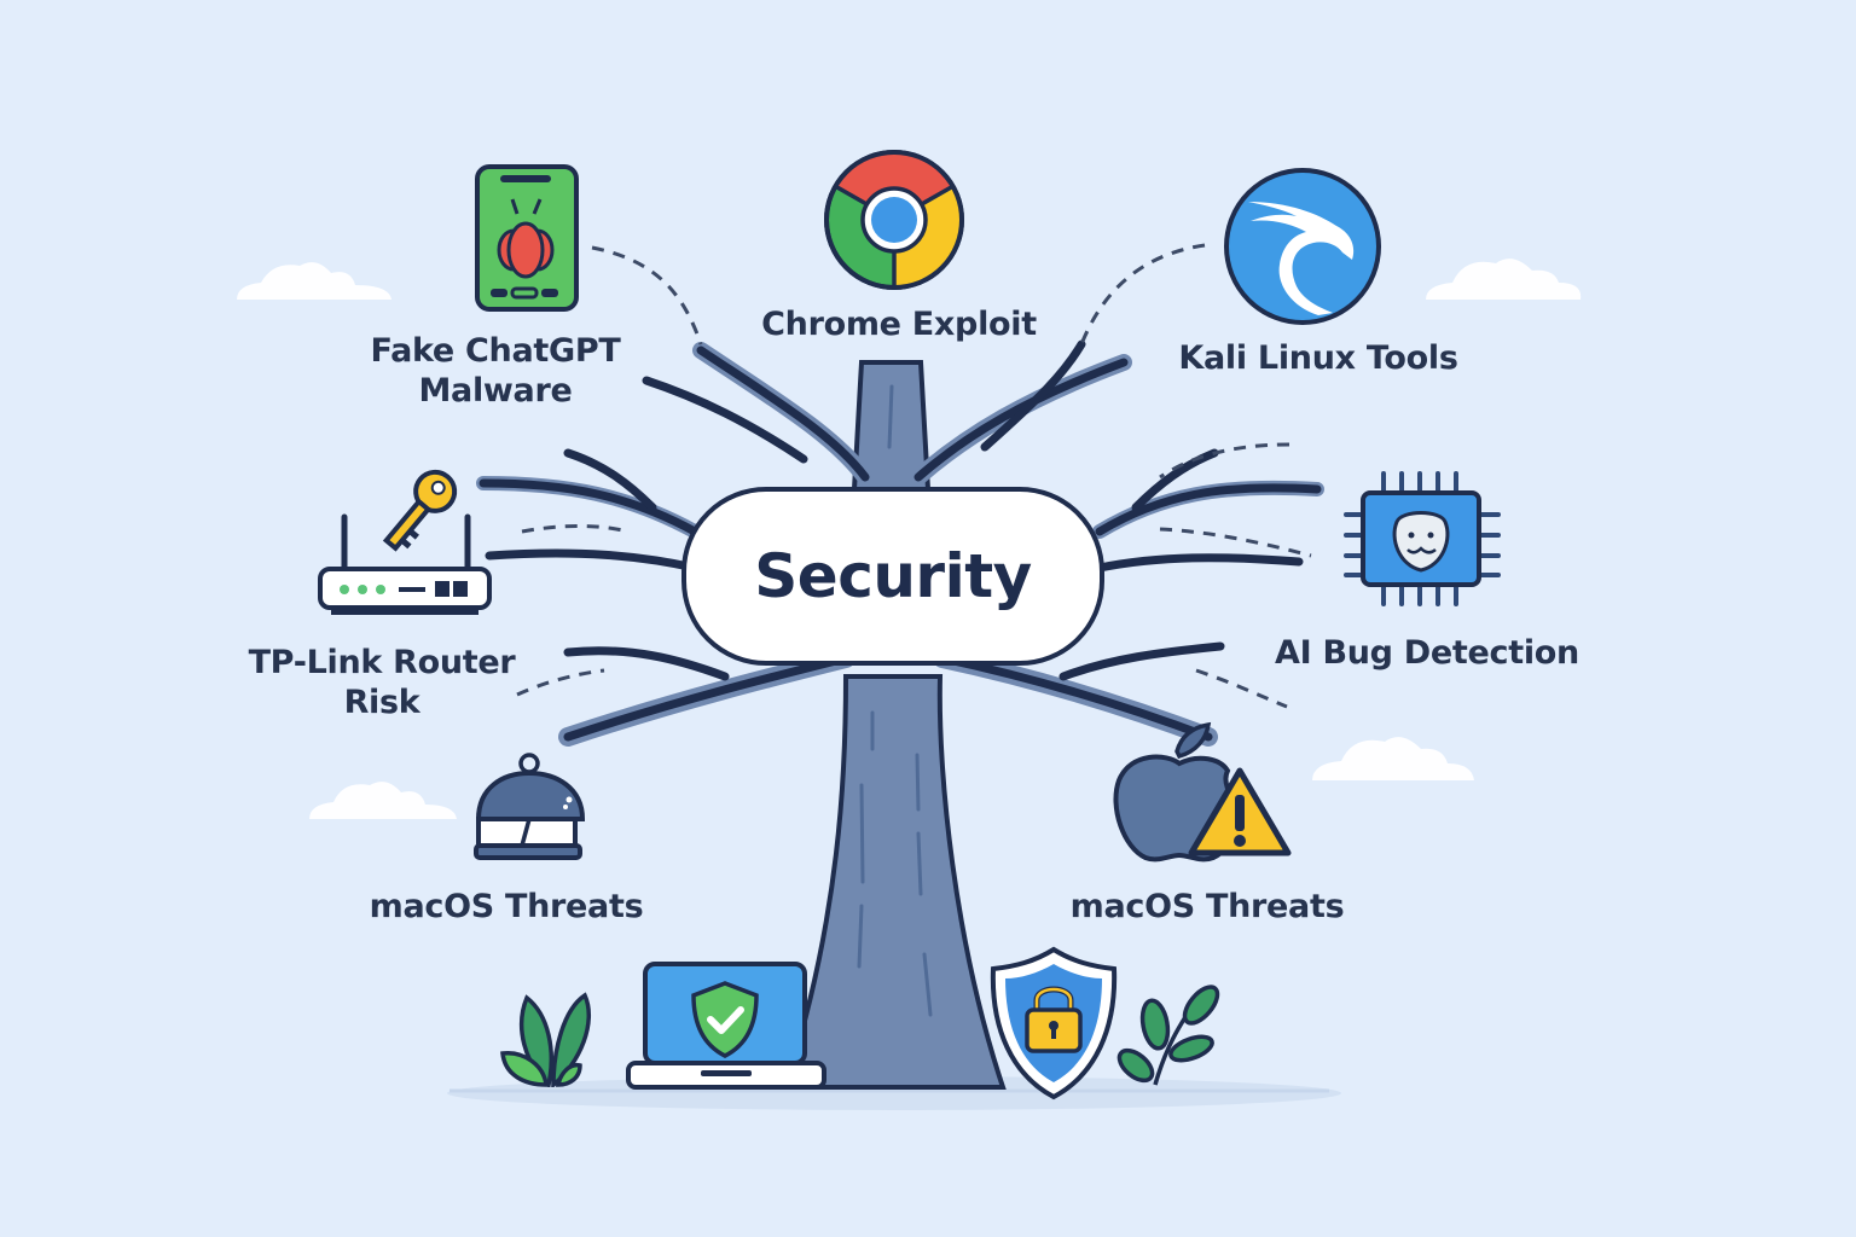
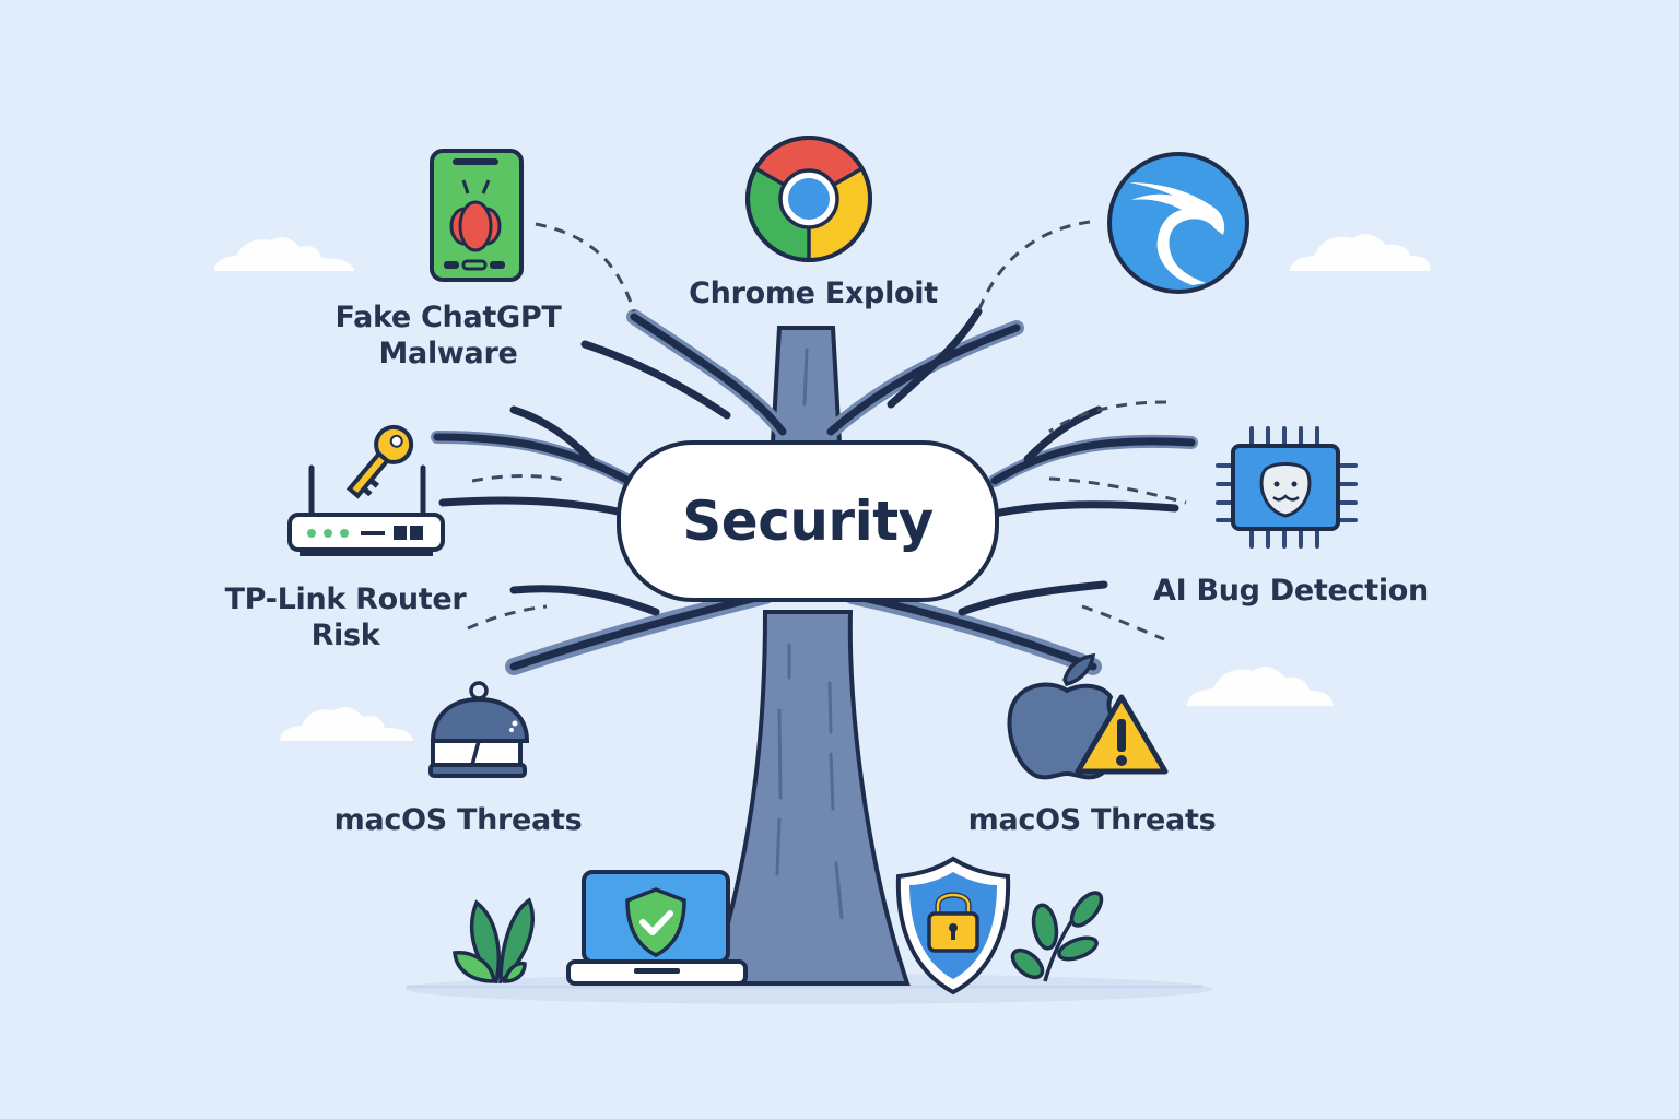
  Security
  Fake ChatGPT
  Malware
  Chrome Exploit
- Kali Linux Tools
  TP-Link Router
  Risk
  AI Bug Detection
  macOS Threats
  macOS Threats
